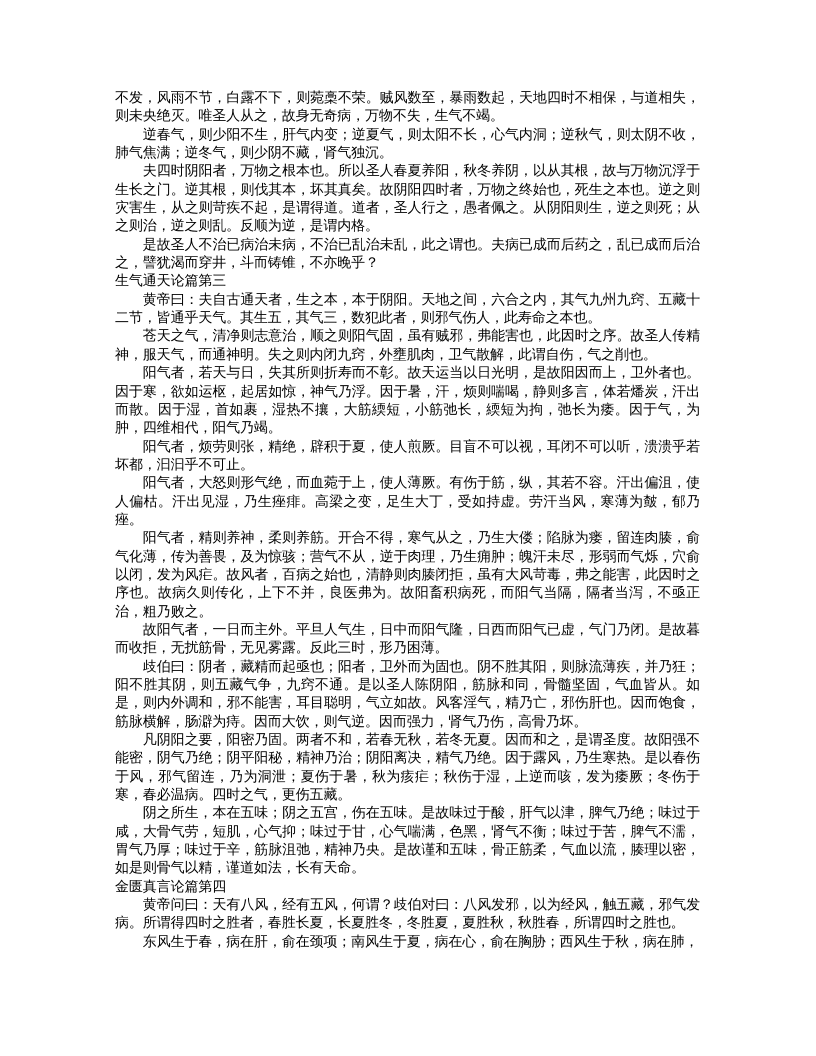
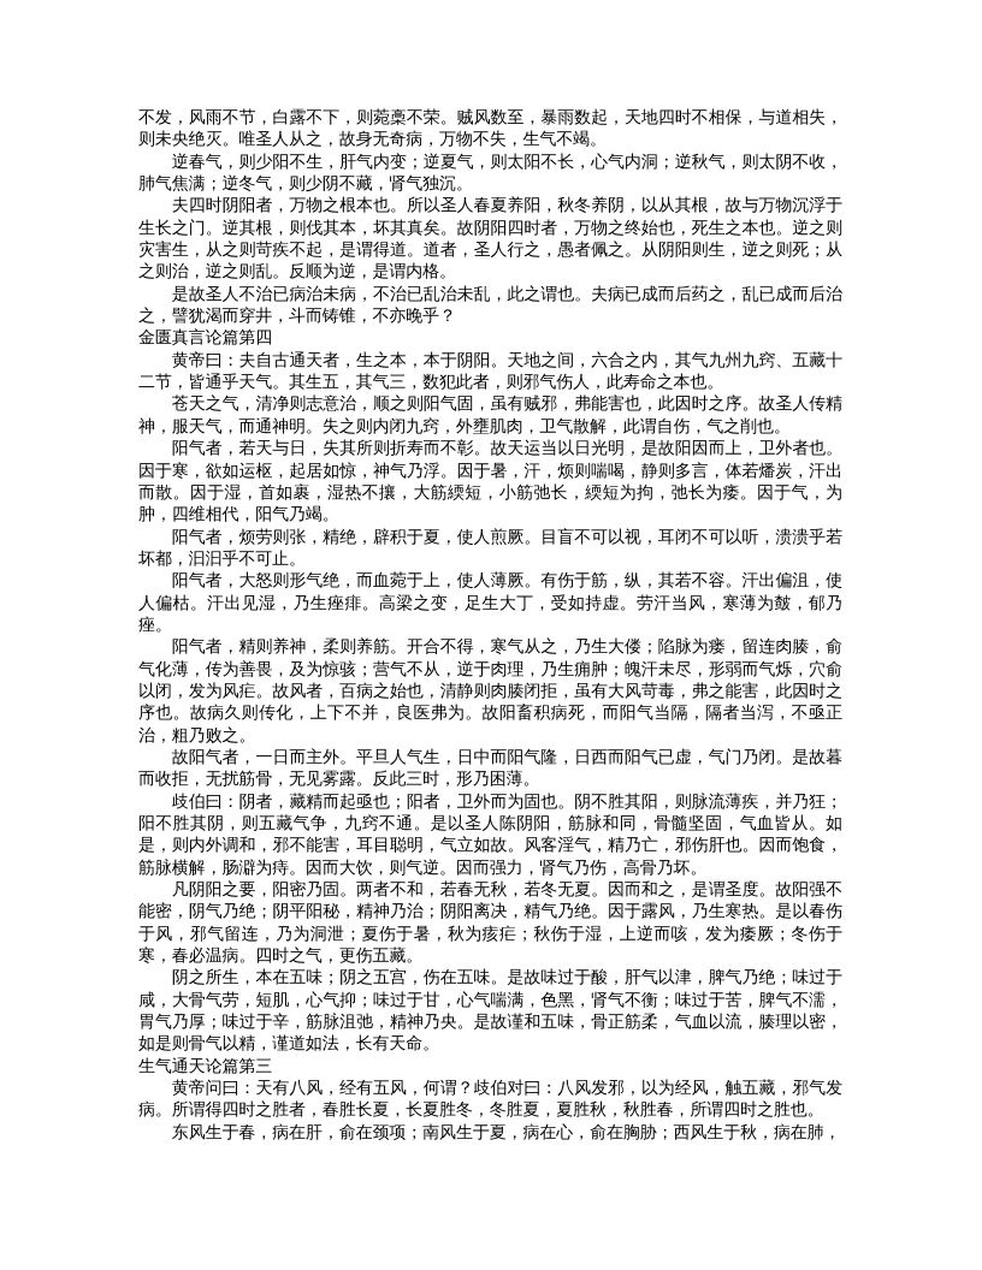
  不发，风雨不节，白露不下，则菀槀不荣。贼风数至，暴雨数起，天地四时不相保，与道相失，则未央绝灭。唯圣人从之，故身无奇病，万物不失，生气不竭。
  逆春气，则少阳不生，肝气内变；逆夏气，则太阳不长，心气内洞；逆秋气，则太阴不收，肺气焦满；逆冬气，则少阴不藏，肾气独沉。
  夫四时阴阳者，万物之根本也。所以圣人春夏养阳，秋冬养阴，以从其根，故与万物沉浮于生长之门。逆其根，则伐其本，坏其真矣。故阴阳四时者，万物之终始也，死生之本也。逆之则灾害生，从之则苛疾不起，是谓得道。道者，圣人行之，愚者佩之。从阴阳则生，逆之则死；从之则治，逆之则乱。反顺为逆，是谓内格。
  是故圣人不治已病治未病，不治已乱治未乱，此之谓也。夫病已成而后药之，乱已成而后治之，譬犹渴而穿井，斗而铸锥，不亦晚乎？
- 生气通天论篇第三
+ 金匮真言论篇第四
  黄帝曰：夫自古通天者，生之本，本于阴阳。天地之间，六合之内，其气九州九窍、五藏十二节，皆通乎天气。其生五，其气三，数犯此者，则邪气伤人，此寿命之本也。
  苍天之气，清净则志意治，顺之则阳气固，虽有贼邪，弗能害也，此因时之序。故圣人传精神，服天气，而通神明。失之则内闭九窍，外壅肌肉，卫气散解，此谓自伤，气之削也。
  阳气者，若天与日，失其所则折寿而不彰。故天运当以日光明，是故阳因而上，卫外者也。因于寒，欲如运枢，起居如惊，神气乃浮。因于暑，汗，烦则喘喝，静则多言，体若燔炭，汗出而散。因于湿，首如裹，湿热不攘，大筋緛短，小筋弛长，緛短为拘，弛长为痿。因于气，为肿，四维相代，阳气乃竭。
  阳气者，烦劳则张，精绝，辟积于夏，使人煎厥。目盲不可以视，耳闭不可以听，溃溃乎若坏都，汩汩乎不可止。
  阳气者，大怒则形气绝，而血菀于上，使人薄厥。有伤于筋，纵，其若不容。汗出偏沮，使人偏枯。汗出见湿，乃生痤痱。高梁之变，足生大丁，受如持虚。劳汗当风，寒薄为皶，郁乃痤。
  阳气者，精则养神，柔则养筋。开合不得，寒气从之，乃生大偻；陷脉为瘘，留连肉腠，俞气化薄，传为善畏，及为惊骇；营气不从，逆于肉理，乃生痈肿；魄汗未尽，形弱而气烁，穴俞以闭，发为风疟。故风者，百病之始也，清静则肉腠闭拒，虽有大风苛毒，弗之能害，此因时之序也。故病久则传化，上下不并，良医弗为。故阳畜积病死，而阳气当隔，隔者当泻，不亟正治，粗乃败之。
  故阳气者，一日而主外。平旦人气生，日中而阳气隆，日西而阳气已虚，气门乃闭。是故暮而收拒，无扰筋骨，无见雾露。反此三时，形乃困薄。
  歧伯曰：阴者，藏精而起亟也；阳者，卫外而为固也。阴不胜其阳，则脉流薄疾，并乃狂；阳不胜其阴，则五藏气争，九窍不通。是以圣人陈阴阳，筋脉和同，骨髓坚固，气血皆从。如是，则内外调和，邪不能害，耳目聪明，气立如故。风客淫气，精乃亡，邪伤肝也。因而饱食，筋脉横解，肠澼为痔。因而大饮，则气逆。因而强力，肾气乃伤，高骨乃坏。
  凡阴阳之要，阳密乃固。两者不和，若春无秋，若冬无夏。因而和之，是谓圣度。故阳强不能密，阴气乃绝；阴平阳秘，精神乃治；阴阳离决，精气乃绝。因于露风，乃生寒热。是以春伤于风，邪气留连，乃为洞泄；夏伤于暑，秋为痎疟；秋伤于湿，上逆而咳，发为痿厥；冬伤于寒，春必温病。四时之气，更伤五藏。
  阴之所生，本在五味；阴之五宫，伤在五味。是故味过于酸，肝气以津，脾气乃绝；味过于咸，大骨气劳，短肌，心气抑；味过于甘，心气喘满，色黑，肾气不衡；味过于苦，脾气不濡，胃气乃厚；味过于辛，筋脉沮弛，精神乃央。是故谨和五味，骨正筋柔，气血以流，腠理以密，如是则骨气以精，谨道如法，长有天命。
- 金匮真言论篇第四
+ 生气通天论篇第三
  黄帝问曰：天有八风，经有五风，何谓？歧伯对曰：八风发邪，以为经风，触五藏，邪气发病。所谓得四时之胜者，春胜长夏，长夏胜冬，冬胜夏，夏胜秋，秋胜春，所谓四时之胜也。
  东风生于春，病在肝，俞在颈项；南风生于夏，病在心，俞在胸胁；西风生于秋，病在肺，
